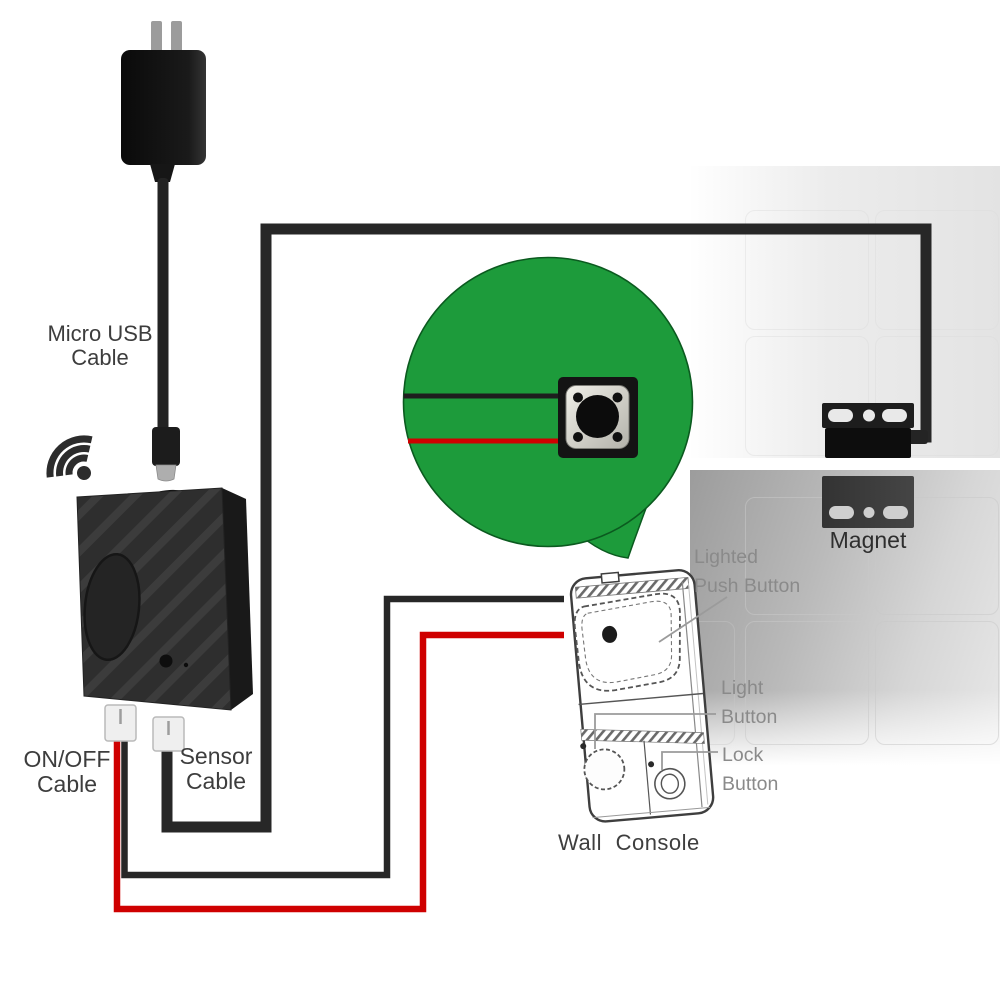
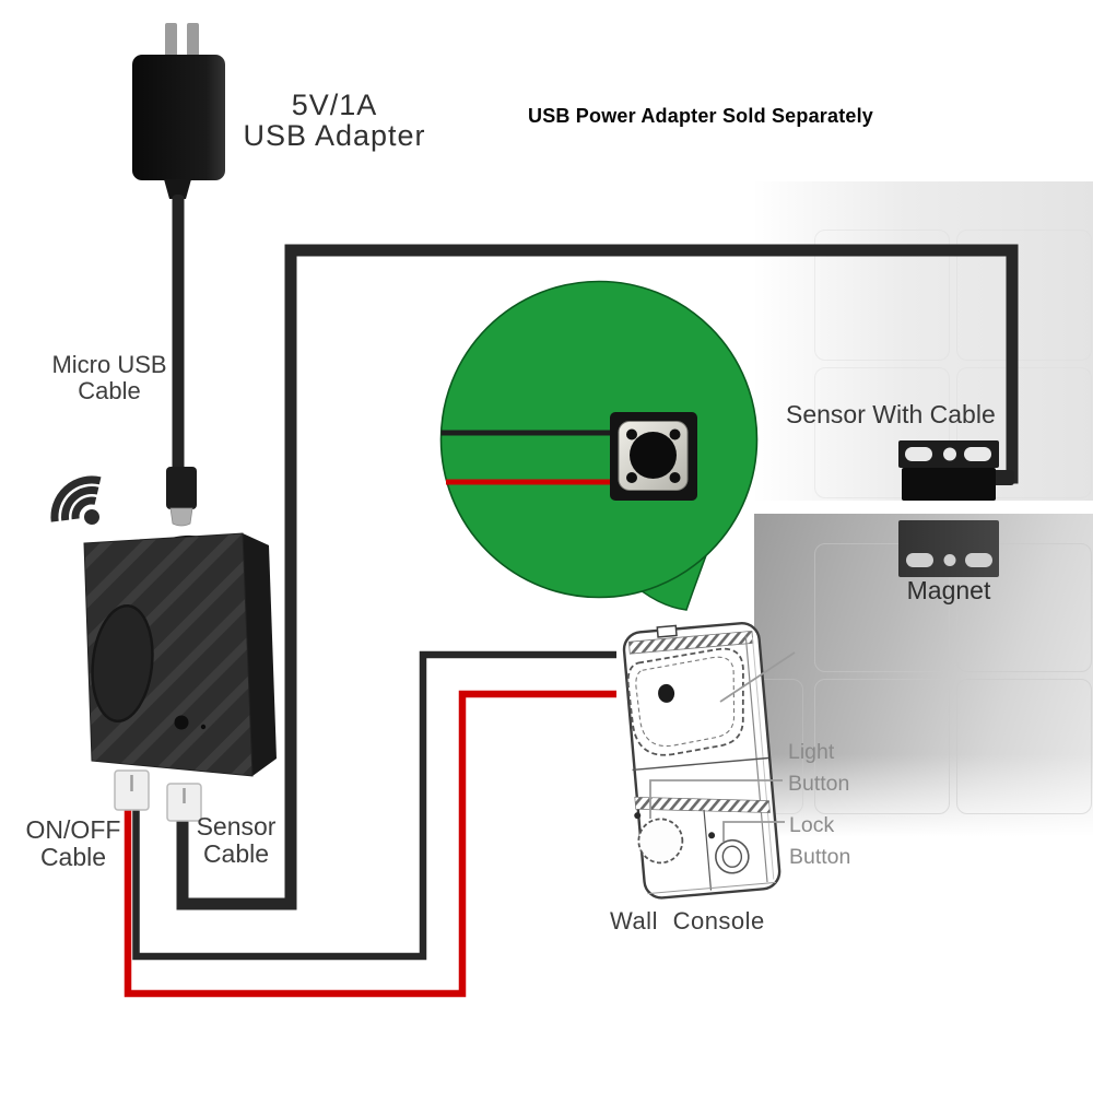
+ 5V/1A
+ USB Adapter
+ USB Power Adapter Sold Separately
  Micro USB
  Cable
+ Sensor With Cable
  Magnet
  ON/OFF
  Cable
  Sensor
  Cable
- Lighted
- Push Button
  Light
  Button
  Lock
  Button
  Wall Console
